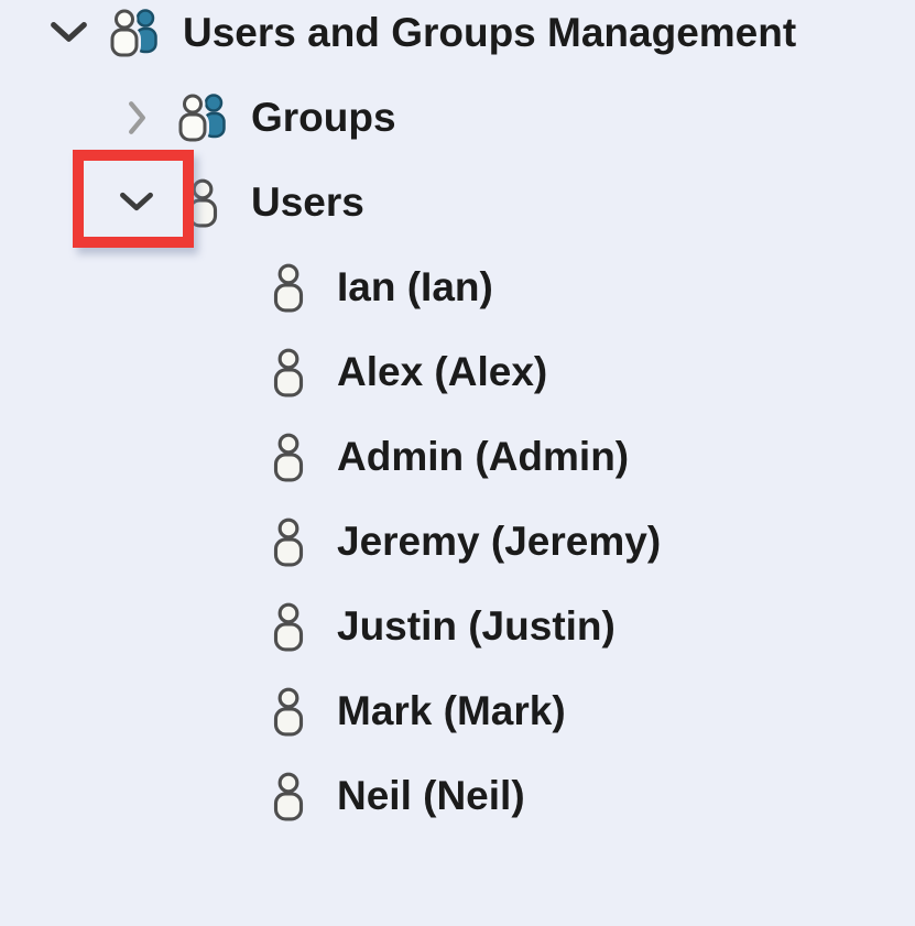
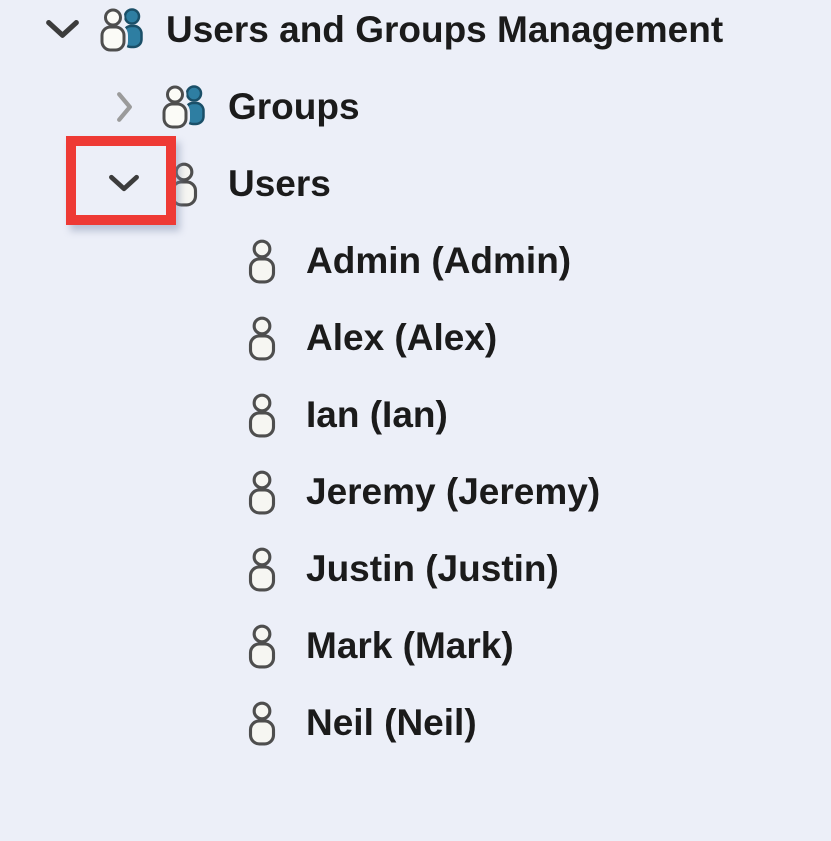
  Users and Groups Management
  Groups
  Users
- Ian (Ian)
+ Admin (Admin)
  Alex (Alex)
- Admin (Admin)
+ Ian (Ian)
  Jeremy (Jeremy)
  Justin (Justin)
  Mark (Mark)
  Neil (Neil)
